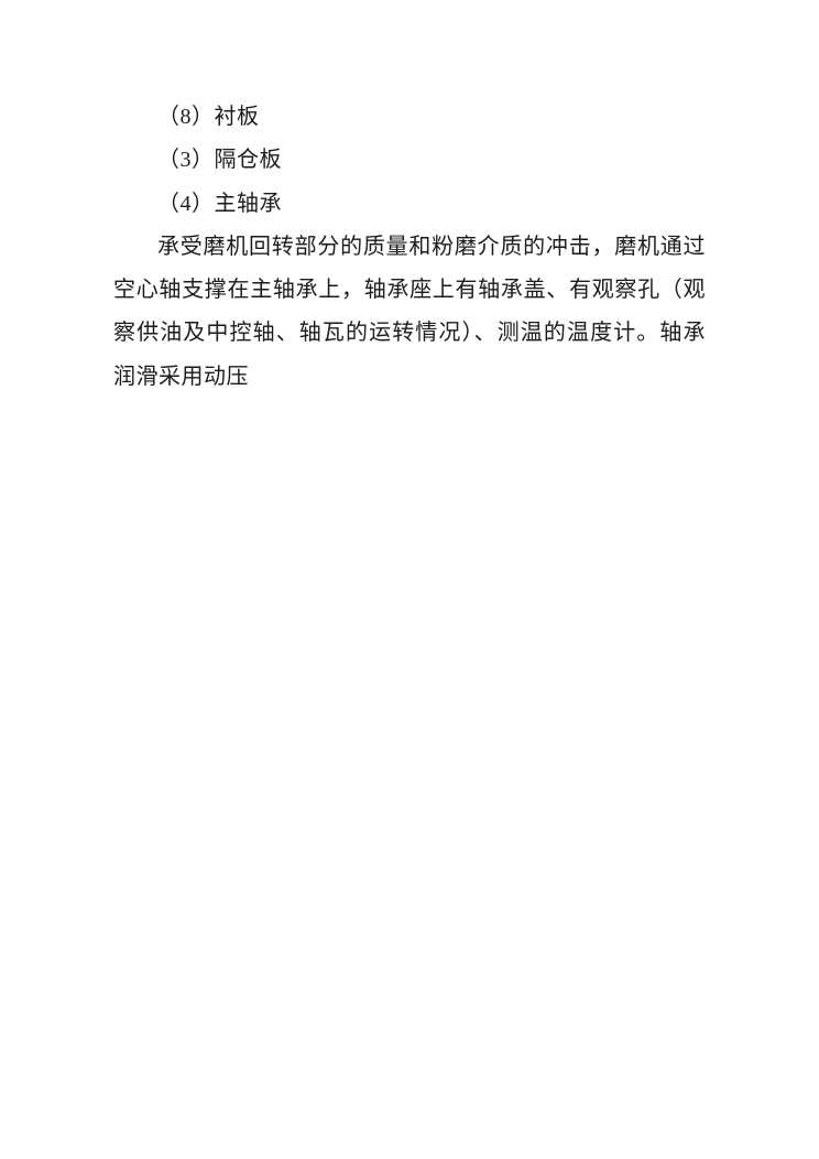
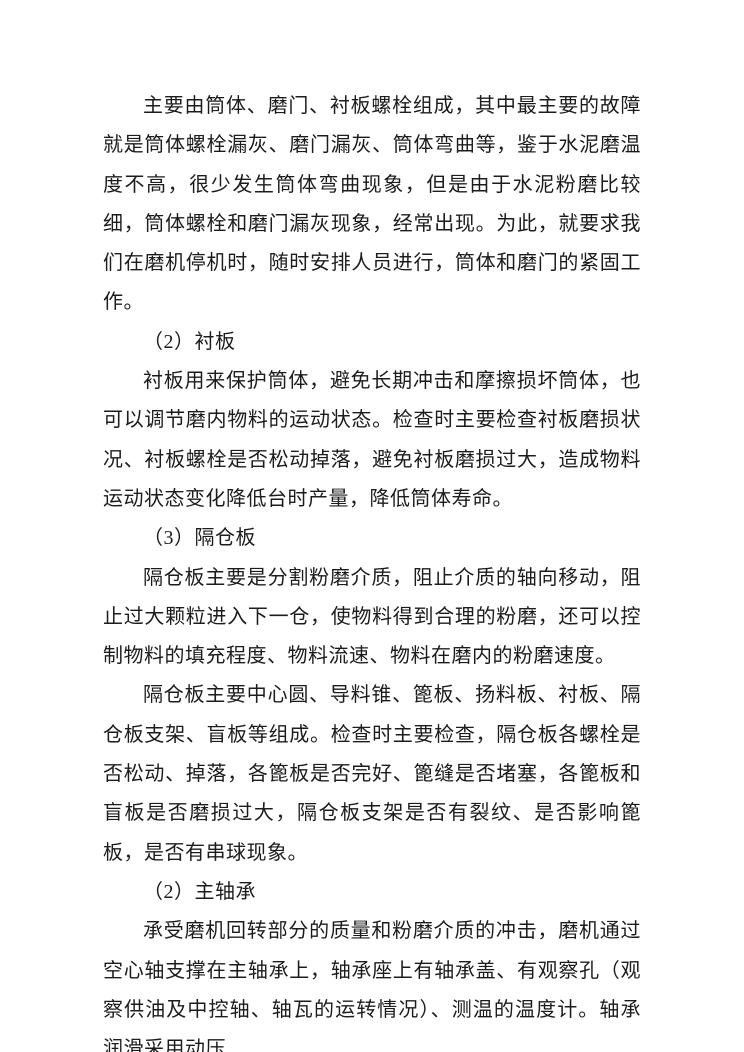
+ 主要由筒体、磨门、衬板螺栓组成，其中最主要的故障就是筒体螺栓漏灰、磨门漏灰、筒体弯曲等，鉴于水泥磨温度不高，很少发生筒体弯曲现象，但是由于水泥粉磨比较细，筒体螺栓和磨门漏灰现象，经常出现。为此，就要求我们在磨机停机时，随时安排人员进行，筒体和磨门的紧固工作。
- （8）衬板
+ （2）衬板
+ 衬板用来保护筒体，避免长期冲击和摩擦损坏筒体，也可以调节磨内物料的运动状态。检查时主要检查衬板磨损状况、衬板螺栓是否松动掉落，避免衬板磨损过大，造成物料运动状态变化降低台时产量，降低筒体寿命。
  （3）隔仓板
+ 隔仓板主要是分割粉磨介质，阻止介质的轴向移动，阻止过大颗粒进入下一仓，使物料得到合理的粉磨，还可以控制物料的填充程度、物料流速、物料在磨内的粉磨速度。
+ 隔仓板主要中心圆、导料锥、篦板、扬料板、衬板、隔仓板支架、盲板等组成。检查时主要检查，隔仓板各螺栓是否松动、掉落，各篦板是否完好、篦缝是否堵塞，各篦板和盲板是否磨损过大，隔仓板支架是否有裂纹、是否影响篦板，是否有串球现象。
- （4）主轴承
+ （2）主轴承
  承受磨机回转部分的质量和粉磨介质的冲击，磨机通过空心轴支撑在主轴承上，轴承座上有轴承盖、有观察孔（观察供油及中控轴、轴瓦的运转情况）、测温的温度计。轴承润滑采用动压
